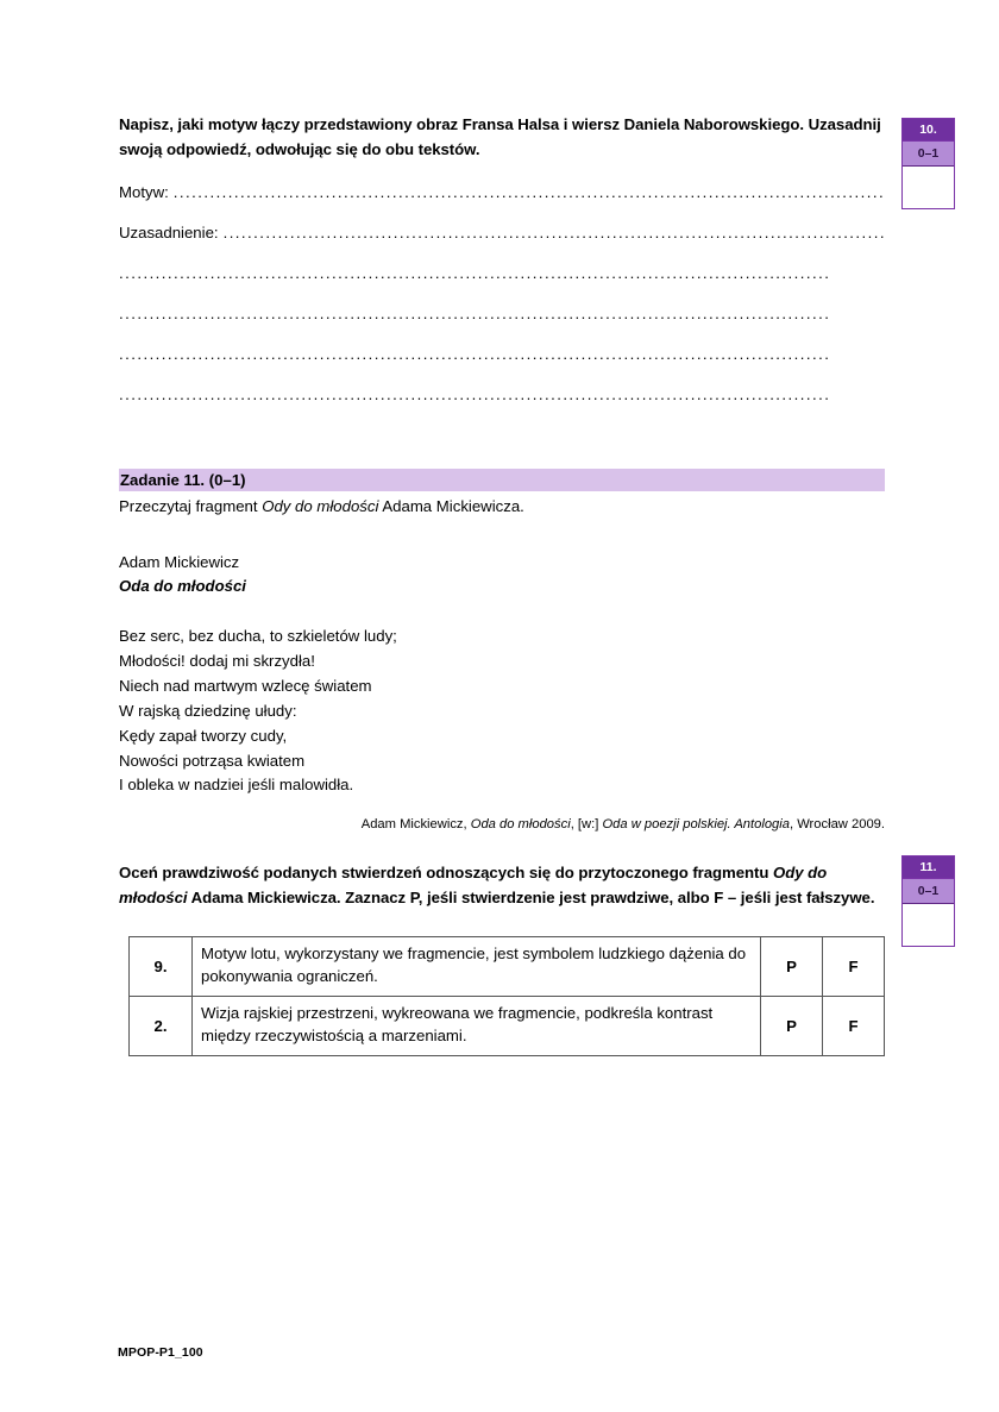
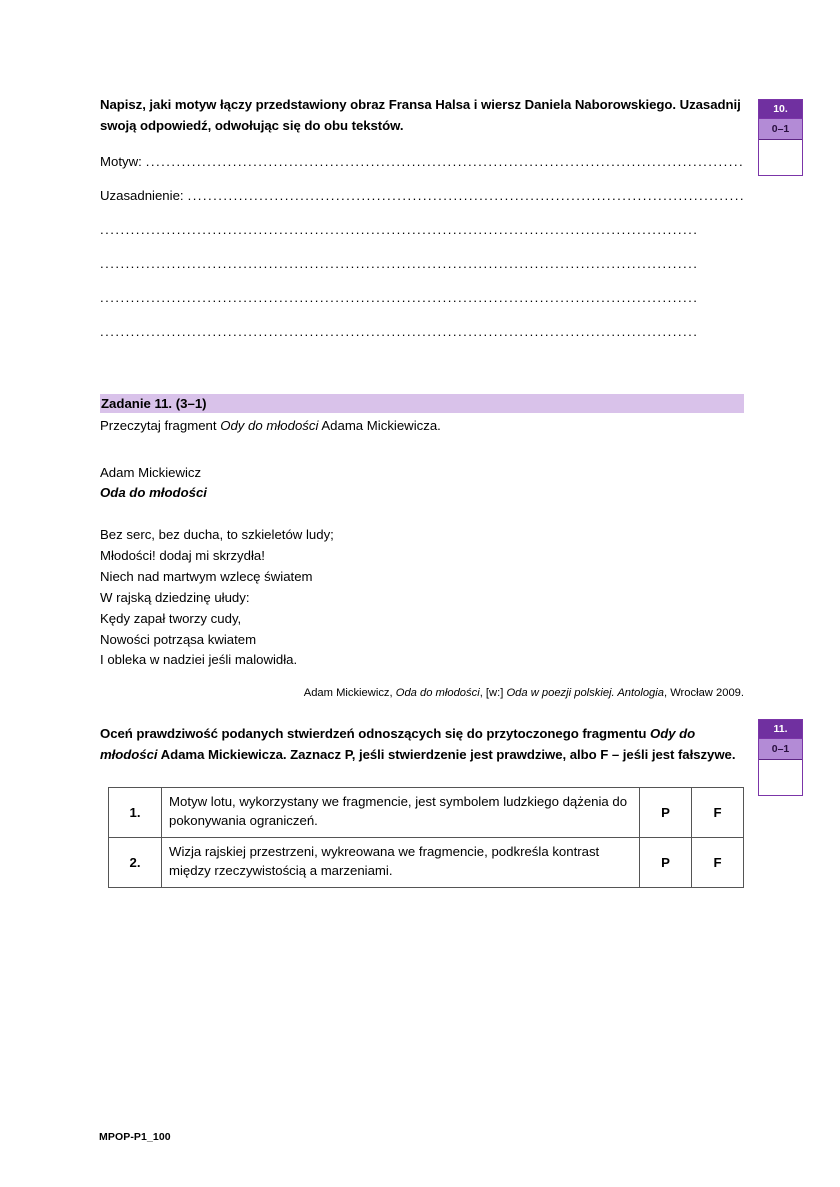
  Napisz, jaki motyw łączy przedstawiony obraz Fransa Halsa i wiersz Daniela Naborowskiego. Uzasadnij swoją odpowiedź, odwołując się do obu tekstów.
  Motyw:
  .....................................................................................................................
  Uzasadnienie:
  .............................................................................................................
  .....................................................................................................................
  .....................................................................................................................
  .....................................................................................................................
  .....................................................................................................................
- Zadanie 11. (0–1)
+ Zadanie 11. (3–1)
  Przeczytaj fragment Ody do młodości Adama Mickiewicza.
  Adam Mickiewicz
  Oda do młodości
  Bez serc, bez ducha, to szkieletów ludy;
  Młodości! dodaj mi skrzydła!
  Niech nad martwym wzlecę światem
  W rajską dziedzinę ułudy:
  Kędy zapał tworzy cudy,
  Nowości potrząsa kwiatem
  I obleka w nadziei jeśli malowidła.
  Adam Mickiewicz, Oda do młodości, [w:] Oda w poezji polskiej. Antologia, Wrocław 2009.
  Oceń prawdziwość podanych stwierdzeń odnoszących się do przytoczonego fragmentu Ody do młodości Adama Mickiewicza. Zaznacz P, jeśli stwierdzenie jest prawdziwe, albo F – jeśli jest fałszywe.
- 9.	Motyw lotu, wykorzystany we fragmencie, jest symbolem ludzkiego dążenia do pokonywania ograniczeń.	P	F
+ 1.	Motyw lotu, wykorzystany we fragmencie, jest symbolem ludzkiego dążenia do pokonywania ograniczeń.	P	F
  2.	Wizja rajskiej przestrzeni, wykreowana we fragmencie, podkreśla kontrast między rzeczywistością a marzeniami.	P	F
  10.
  0–1
  11.
  0–1
  MPOP-P1_100
